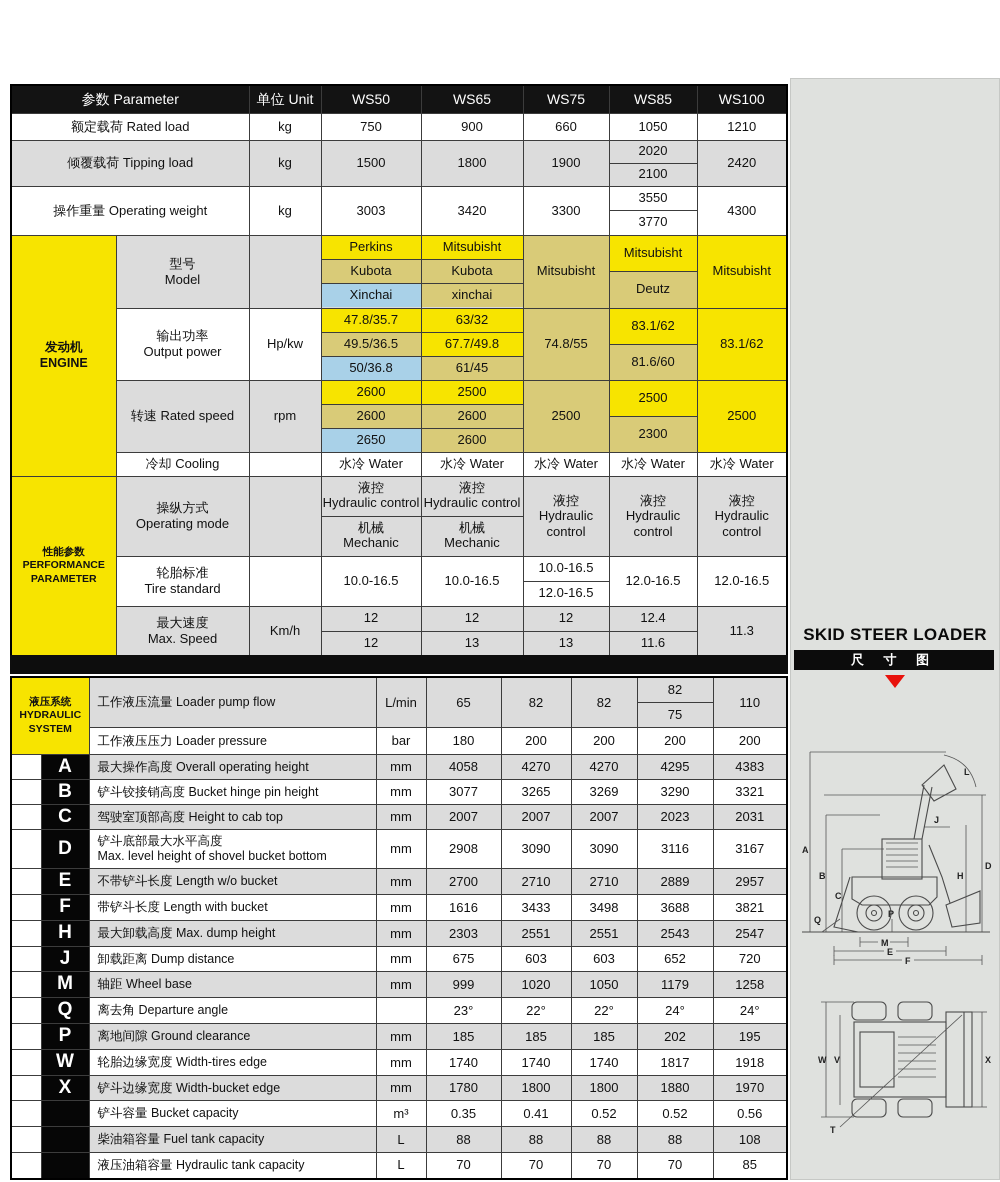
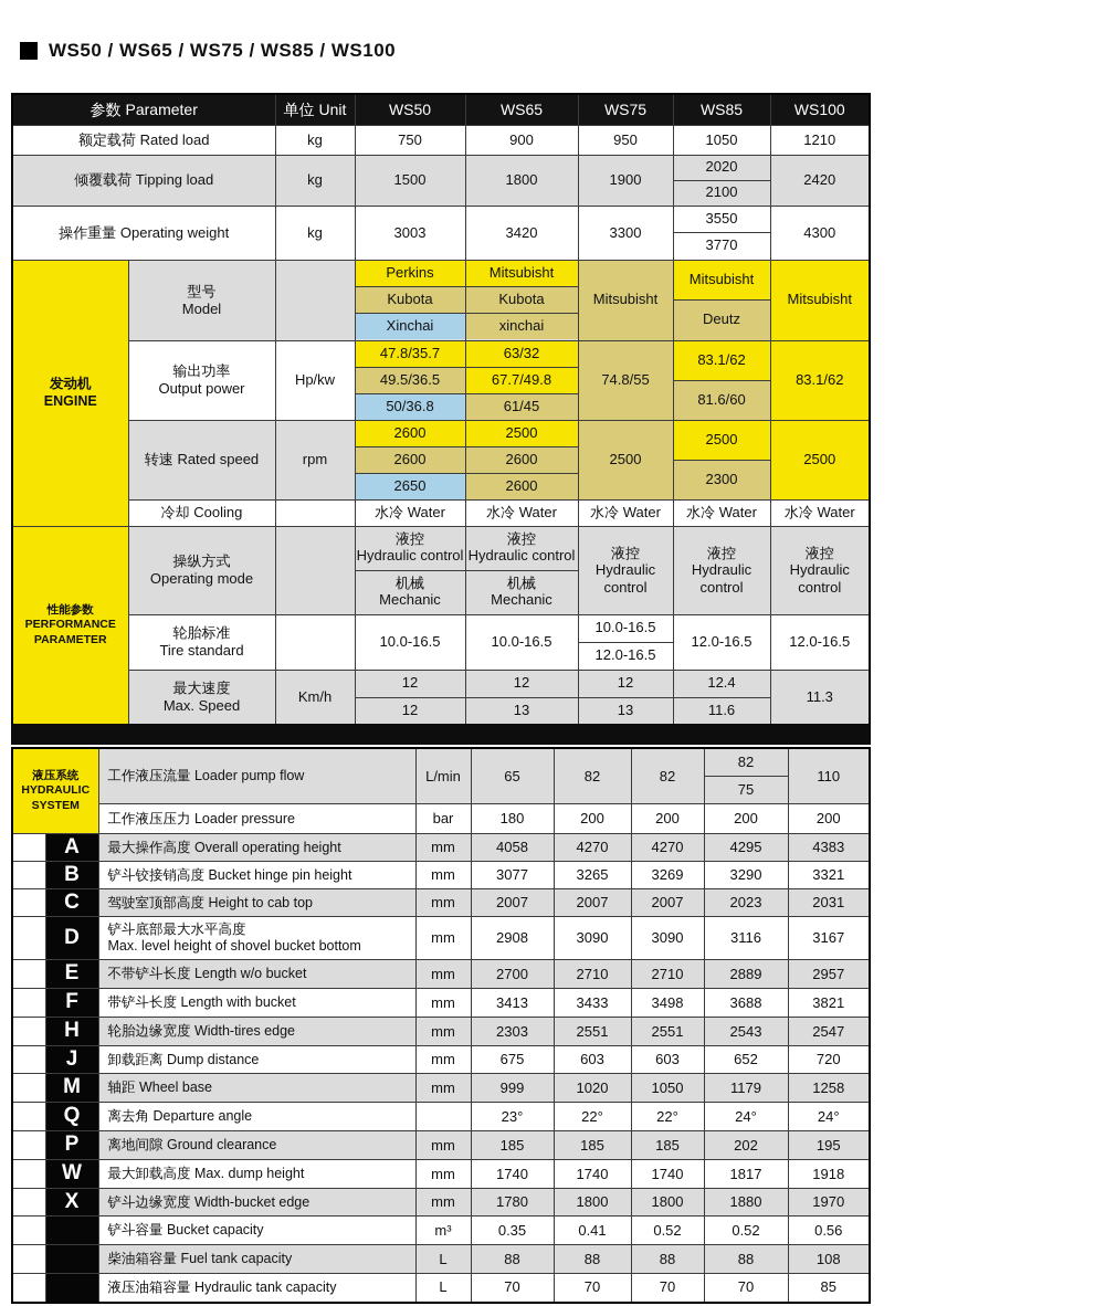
+ WS50 / WS65 / WS75 / WS85 / WS100
  参数 Parameter	单位 Unit	WS50	WS65	WS75	WS85	WS100
- 额定载荷 Rated load	kg	750	900	660	1050	1210
+ 额定载荷 Rated load	kg	750	900	950	1050	1210
  倾覆载荷 Tipping load	kg	1500	1800	1900	20202100	2420
  操作重量 Operating weight	kg	3003	3420	3300	35503770	4300
  发动机 ENGINE	型号 Model		PerkinsKubotaXinchai	MitsubishtKubotaxinchai	Mitsubisht	MitsubishtDeutz	Mitsubisht
  输出功率 Output power	Hp/kw	47.8/35.749.5/36.550/36.8	63/3267.7/49.861/45	74.8/55	83.1/6281.6/60	83.1/62
  转速 Rated speed	rpm	260026002650	250026002600	2500	25002300	2500
  冷却 Cooling		水冷 Water	水冷 Water	水冷 Water	水冷 Water	水冷 Water
  性能参数 PERFORMANCE PARAMETER	操纵方式 Operating mode		液控 Hydraulic control机械 Mechanic	液控 Hydraulic control机械 Mechanic	液控 Hydraulic control	液控 Hydraulic control	液控 Hydraulic control
  轮胎标准 Tire standard		10.0-16.5	10.0-16.5	10.0-16.512.0-16.5	12.0-16.5	12.0-16.5
  最大速度 Max. Speed	Km/h	1212	1213	1213	12.411.6	11.3
  液压系统 HYDRAULIC SYSTEM	工作液压流量 Loader pump flow	L/min	65	82	82	8275	110
  工作液压压力 Loader pressure	bar	180	200	200	200	200
  	A	最大操作高度 Overall operating height	mm	4058	4270	4270	4295	4383
  	B	铲斗铰接销高度 Bucket hinge pin height	mm	3077	3265	3269	3290	3321
  	C	驾驶室顶部高度 Height to cab top	mm	2007	2007	2007	2023	2031
  	D	铲斗底部最大水平高度 Max. level height of shovel bucket bottom	mm	2908	3090	3090	3116	3167
  	E	不带铲斗长度 Length w/o bucket	mm	2700	2710	2710	2889	2957
- 	F	带铲斗长度 Length with bucket	mm	1616	3433	3498	3688	3821
+ 	F	带铲斗长度 Length with bucket	mm	3413	3433	3498	3688	3821
- 	H	最大卸载高度 Max. dump height	mm	2303	2551	2551	2543	2547
+ 	H	轮胎边缘宽度 Width-tires edge	mm	2303	2551	2551	2543	2547
  	J	卸载距离 Dump distance	mm	675	603	603	652	720
  	M	轴距 Wheel base	mm	999	1020	1050	1179	1258
  	Q	离去角 Departure angle		23°	22°	22°	24°	24°
  	P	离地间隙 Ground clearance	mm	185	185	185	202	195
- 	W	轮胎边缘宽度 Width-tires edge	mm	1740	1740	1740	1817	1918
+ 	W	最大卸载高度 Max. dump height	mm	1740	1740	1740	1817	1918
  	X	铲斗边缘宽度 Width-bucket edge	mm	1780	1800	1800	1880	1970
  		铲斗容量 Bucket capacity	m³	0.35	0.41	0.52	0.52	0.56
  		柴油箱容量 Fuel tank capacity	L	88	88	88	88	108
  		液压油箱容量 Hydraulic tank capacity	L	70	70	70	70	85
- SKID STEER LOADER
- 尺 寸 图
- A
- B
- C
- D
- H
- J
- L
- P
- Q
- M
- E
- F
- W
- V
- X
- T
